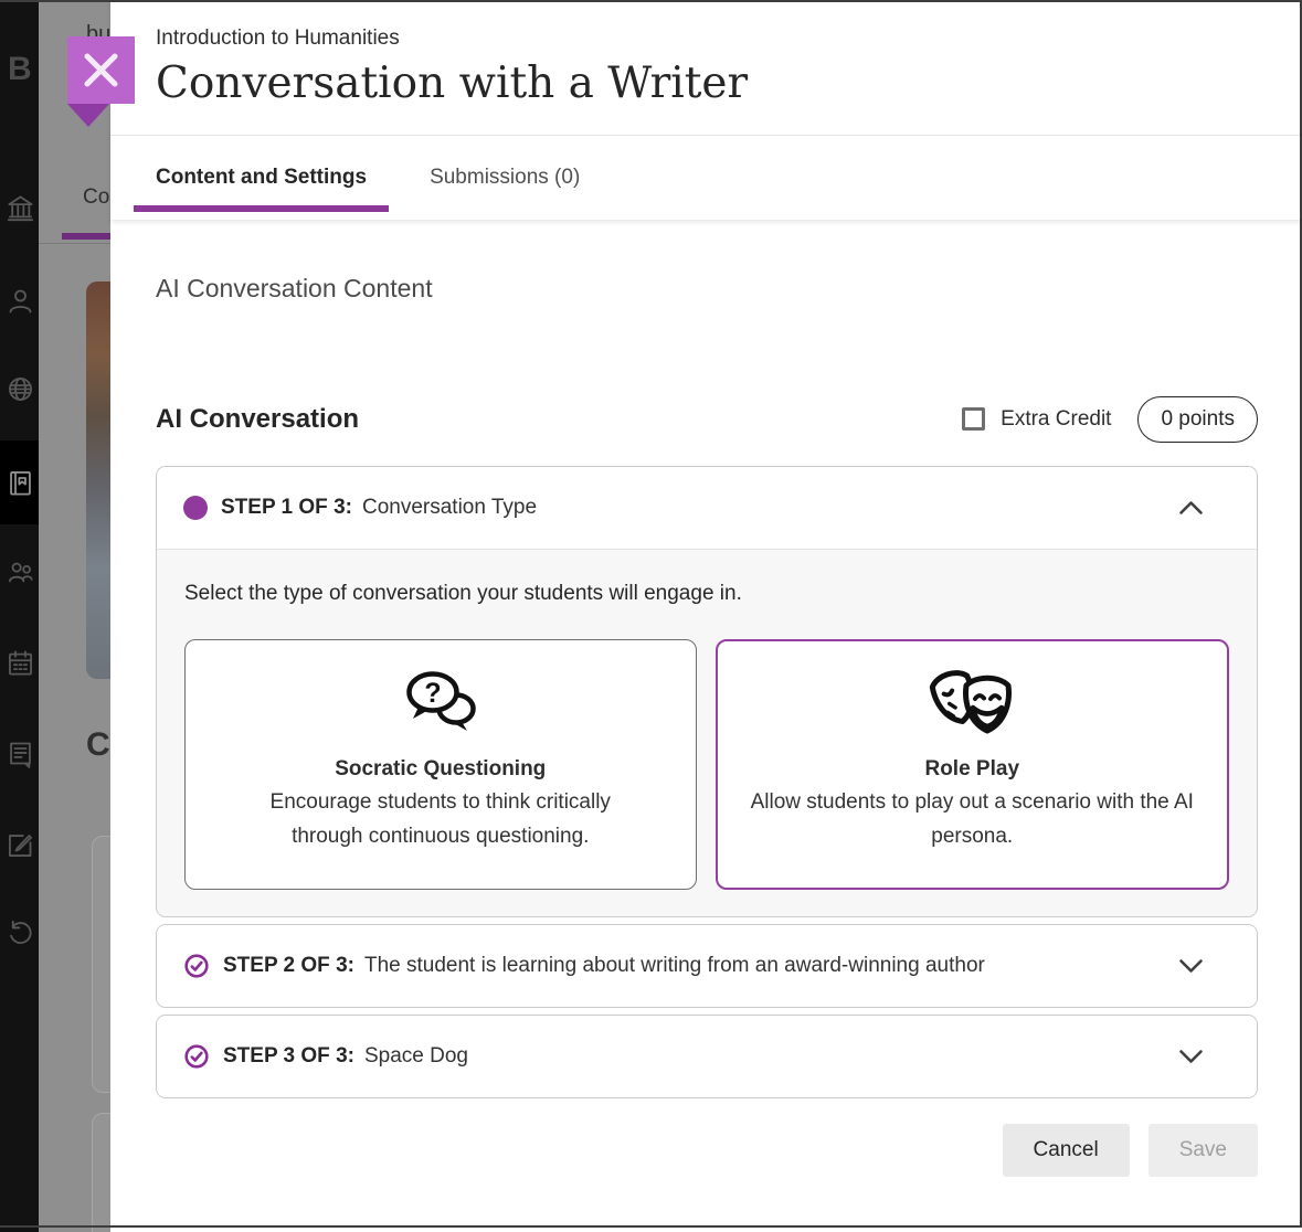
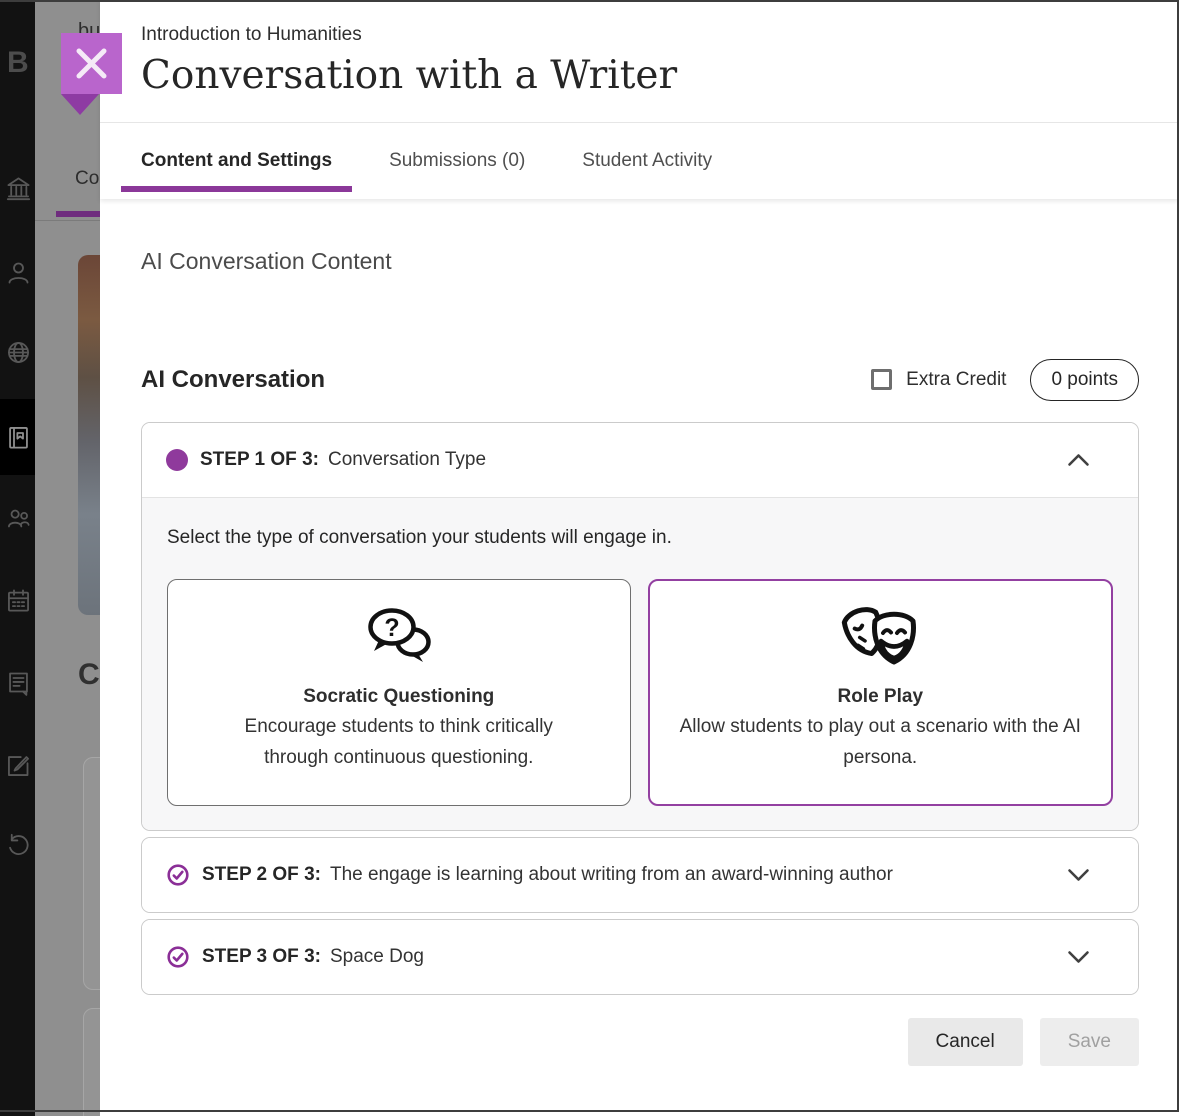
  B
  bu
  Co
  C
  Introduction to Humanities
  Conversation with a Writer
  Content and Settings
  Submissions (0)
+ Student Activity
  AI Conversation Content
  AI Conversation
  Extra Credit
  0 points
  STEP 1 OF 3:
  Conversation Type
  Select the type of conversation your students will engage in.
  ?
  Socratic Questioning
  Encourage students to think critically through continuous questioning.
  Role Play
  Allow students to play out a scenario with the AI persona.
  STEP 2 OF 3:
- The student is learning about writing from an award-winning author
+ The engage is learning about writing from an award-winning author
  STEP 3 OF 3:
  Space Dog
  Cancel
  Save
